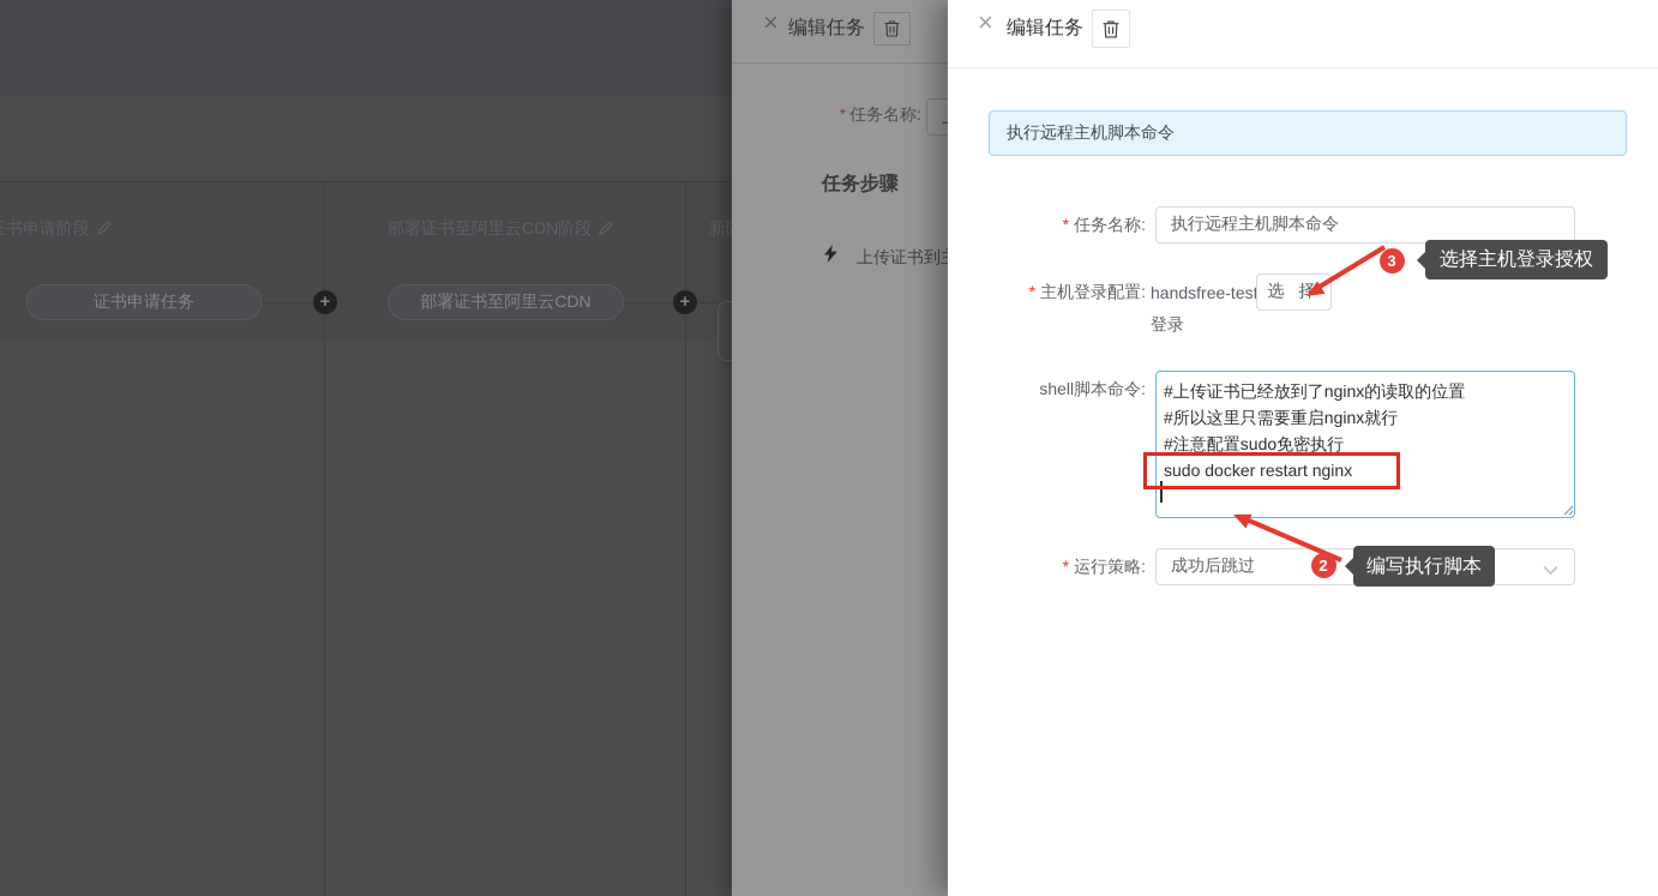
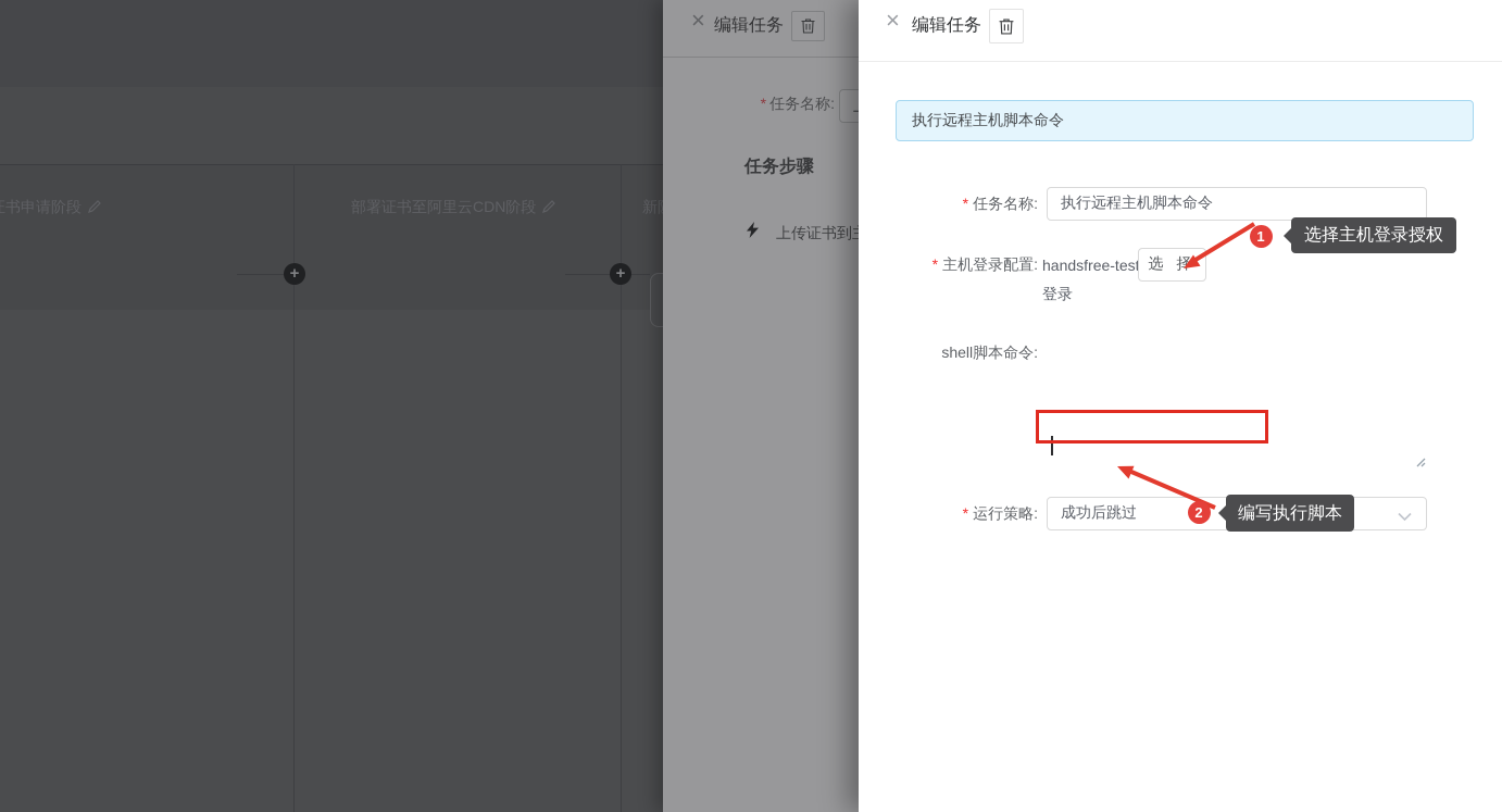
  书申请阶段
  部署证书至阿里云CDN阶段
- 证书申请任务
- 部署证书至阿里云CDN
  +
  +
  ×
  编辑任务
  * 任务名称:
  任务步骤
  上传证书到
  ×
  编辑任务
  执行远程主机脚本命令
  * 任务名称:
  执行远程主机脚本命令
  * 主机登录配置:
  handsfree-tes
  选 择
  登录
  shell脚本命令:
- #上传证书已经放到了nginx的读取的位置
- #所以这里只需要重启nginx就行
- #注意配置sudo免密执行
- sudo docker restart nginx
  * 运行策略:
  成功后跳过
- 3
+ 1
  选择主机登录授权
  2
  编写执行脚本
